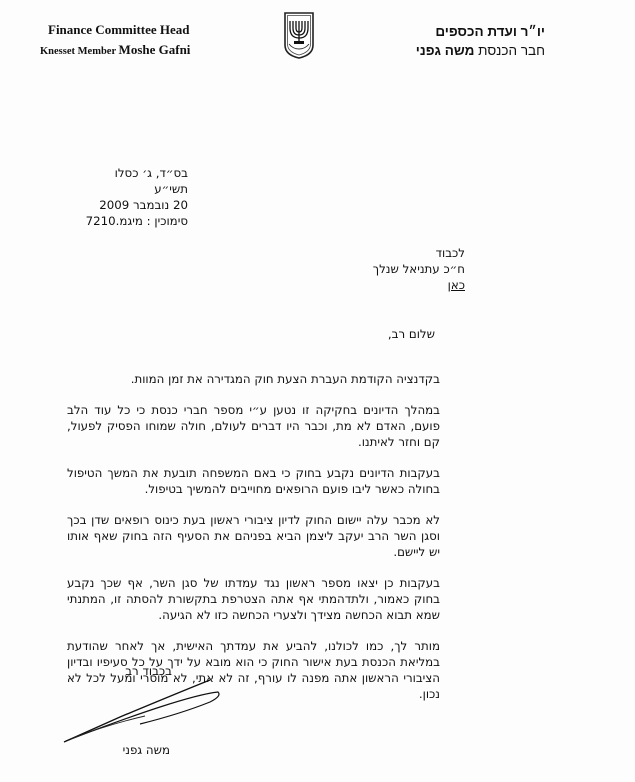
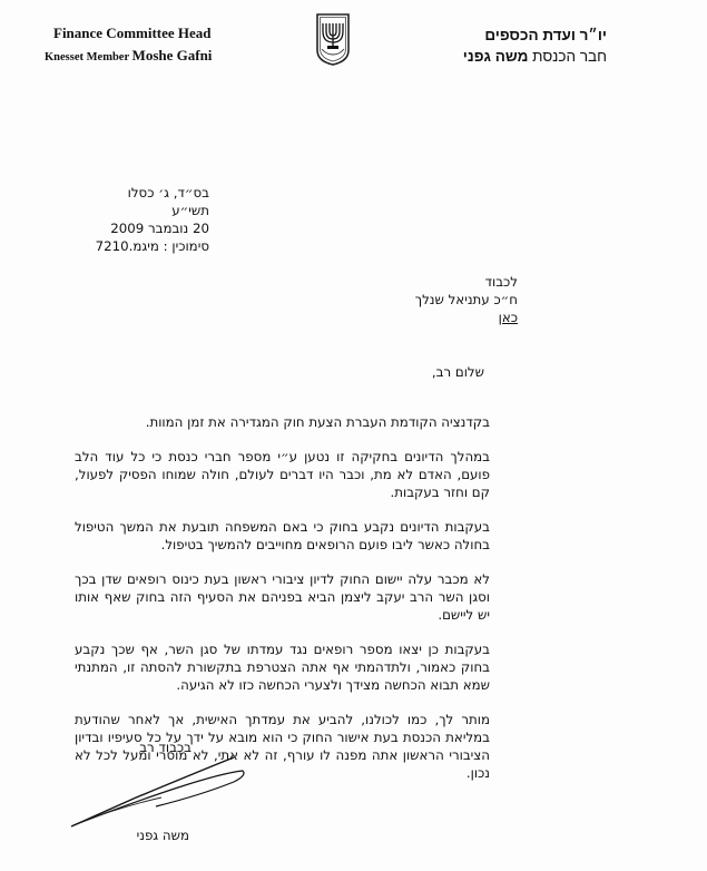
  Finance Committee Head
  Knesset Member Moshe Gafni
  יו״ר ועדת הכספים
  חבר הכנסת משה גפני
  בס״ד, ג׳ כסלו תשי״ע
  20 נובמבר 2009
  סימוכין : מיגמ.7210
  לכבוד
  ח״כ עתניאל שנלך
  כאן
  שלום רב,
  בקדנציה הקודמת העברת הצעת חוק המגדירה את זמן המוות.
- במהלך הדיונים בחקיקה זו נטען ע״י מספר חברי כנסת כי כל עוד הלב פועם, האדם לא מת, וכבר היו דברים לעולם, חולה שמוחו הפסיק לפעול, קם וחזר לאיתנו.
+ במהלך הדיונים בחקיקה זו נטען ע״י מספר חברי כנסת כי כל עוד הלב פועם, האדם לא מת, וכבר היו דברים לעולם, חולה שמוחו הפסיק לפעול, קם וחזר בעקבות.
  בעקבות הדיונים נקבע בחוק כי באם המשפחה תובעת את המשך הטיפול בחולה כאשר ליבו פועם הרופאים מחוייבים להמשיך בטיפול.
  לא מכבר עלה יישום החוק לדיון ציבורי ראשון בעת כינוס רופאים שדן בכך וסגן השר הרב יעקב ליצמן הביא בפניהם את הסעיף הזה בחוק שאף אותו יש ליישם.
- בעקבות כן יצאו מספר ראשון נגד עמדתו של סגן השר, אף שכך נקבע בחוק כאמור, ולתדהמתי אף אתה הצטרפת בתקשורת להסתה זו, המתנתי שמא תבוא הכחשה מצידך ולצערי הכחשה כזו לא הגיעה.
+ בעקבות כן יצאו מספר רופאים נגד עמדתו של סגן השר, אף שכך נקבע בחוק כאמור, ולתדהמתי אף אתה הצטרפת בתקשורת להסתה זו, המתנתי שמא תבוא הכחשה מצידך ולצערי הכחשה כזו לא הגיעה.
  מותר לך, כמו לכולנו, להביע את עמדתך האישית, אך לאחר שהודעת במליאת הכנסת בעת אישור החוק כי הוא מובא על ידך על כל סעיפיו ובדיון הציבורי הראשון אתה מפנה לו עורף, זה לא אתי, לא מוסרי ומעל לכל לא נכון.
  בכבוד רב
  משה גפני
